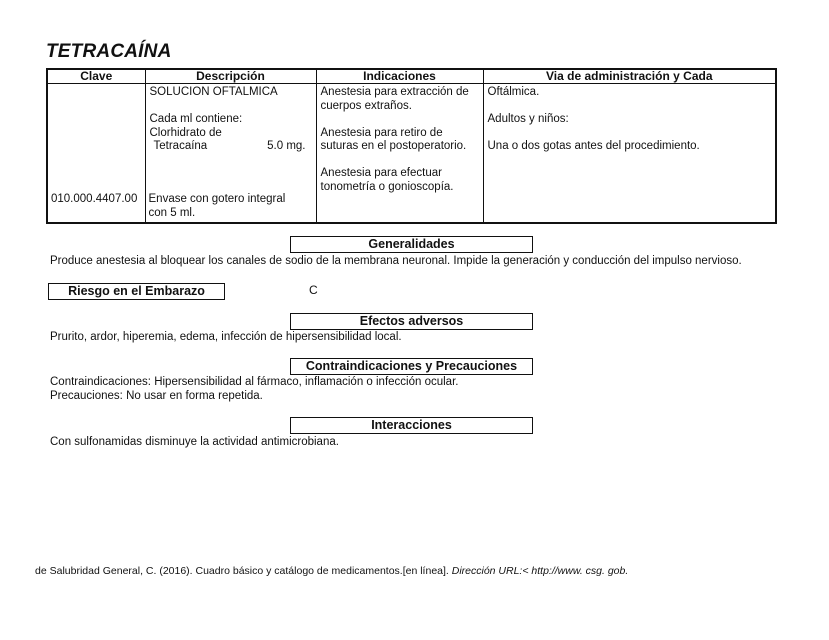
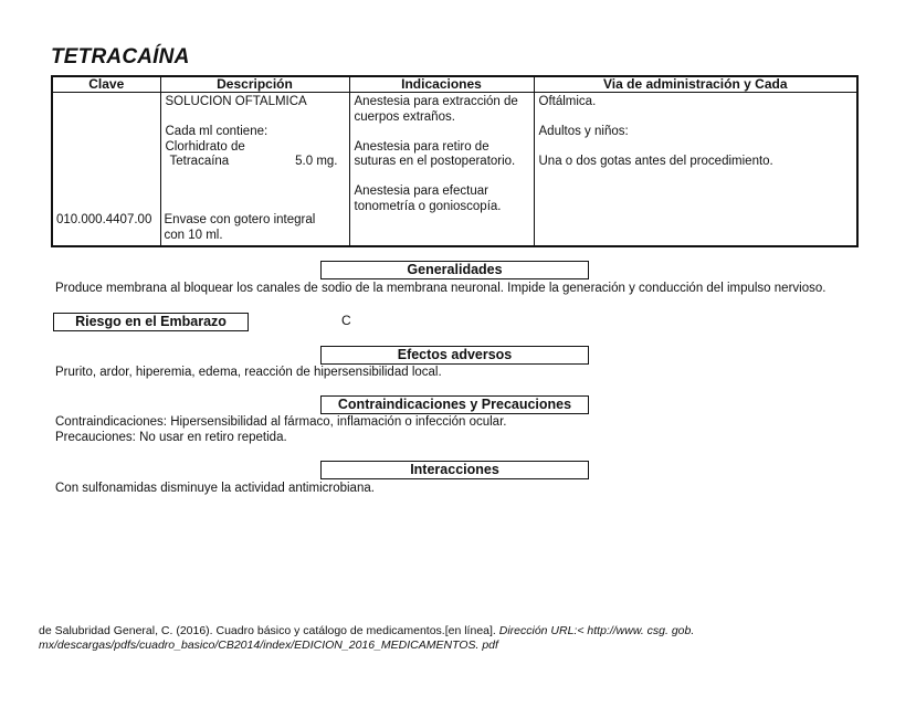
  TETRACAÍNA
  Clave	Descripción	Indicaciones	Via de administración y Cada
- 010.000.4407.00	SOLUCION OFTALMICA Cada ml contiene: Clorhidrato de Tetracaína 5.0 mg. Envase con gotero integral con 5 ml.	Anestesia para extracción de cuerpos extraños. Anestesia para retiro de suturas en el postoperatorio. Anestesia para efectuar tonometría o gonioscopía.	Oftálmica. Adultos y niños: Una o dos gotas antes del procedimiento.
+ 010.000.4407.00	SOLUCION OFTALMICA Cada ml contiene: Clorhidrato de Tetracaína 5.0 mg. Envase con gotero integral con 10 ml.	Anestesia para extracción de cuerpos extraños. Anestesia para retiro de suturas en el postoperatorio. Anestesia para efectuar tonometría o gonioscopía.	Oftálmica. Adultos y niños: Una o dos gotas antes del procedimiento.
  Generalidades
- Produce anestesia al bloquear los canales de sodio de la membrana neuronal. Impide la generación y conducción del impulso nervioso.
+ Produce membrana al bloquear los canales de sodio de la membrana neuronal. Impide la generación y conducción del impulso nervioso.
  Riesgo en el Embarazo
  C
  Efectos adversos
- Prurito, ardor, hiperemia, edema, infección de hipersensibilidad local.
+ Prurito, ardor, hiperemia, edema, reacción de hipersensibilidad local.
  Contraindicaciones y Precauciones
  Contraindicaciones: Hipersensibilidad al fármaco, inflamación o infección ocular.
- Precauciones: No usar en forma repetida.
+ Precauciones: No usar en retiro repetida.
  Interacciones
  Con sulfonamidas disminuye la actividad antimicrobiana.
  de Salubridad General, C. (2016). Cuadro básico y catálogo de medicamentos.[en línea]. Dirección URL:< http://www. csg. gob.
+ mx/descargas/pdfs/cuadro_basico/CB2014/index/EDICION_2016_MEDICAMENTOS. pdf
